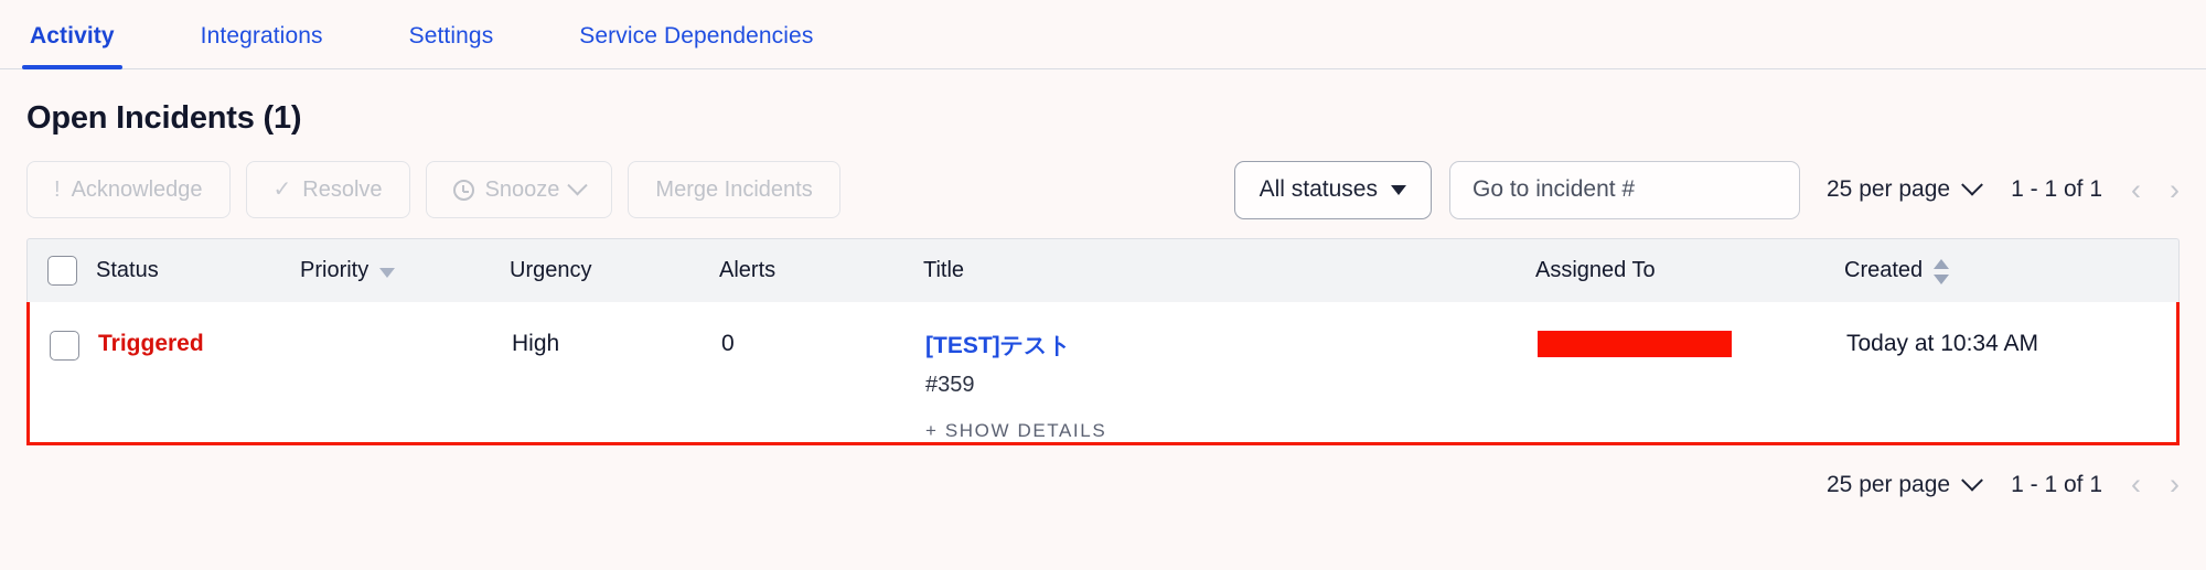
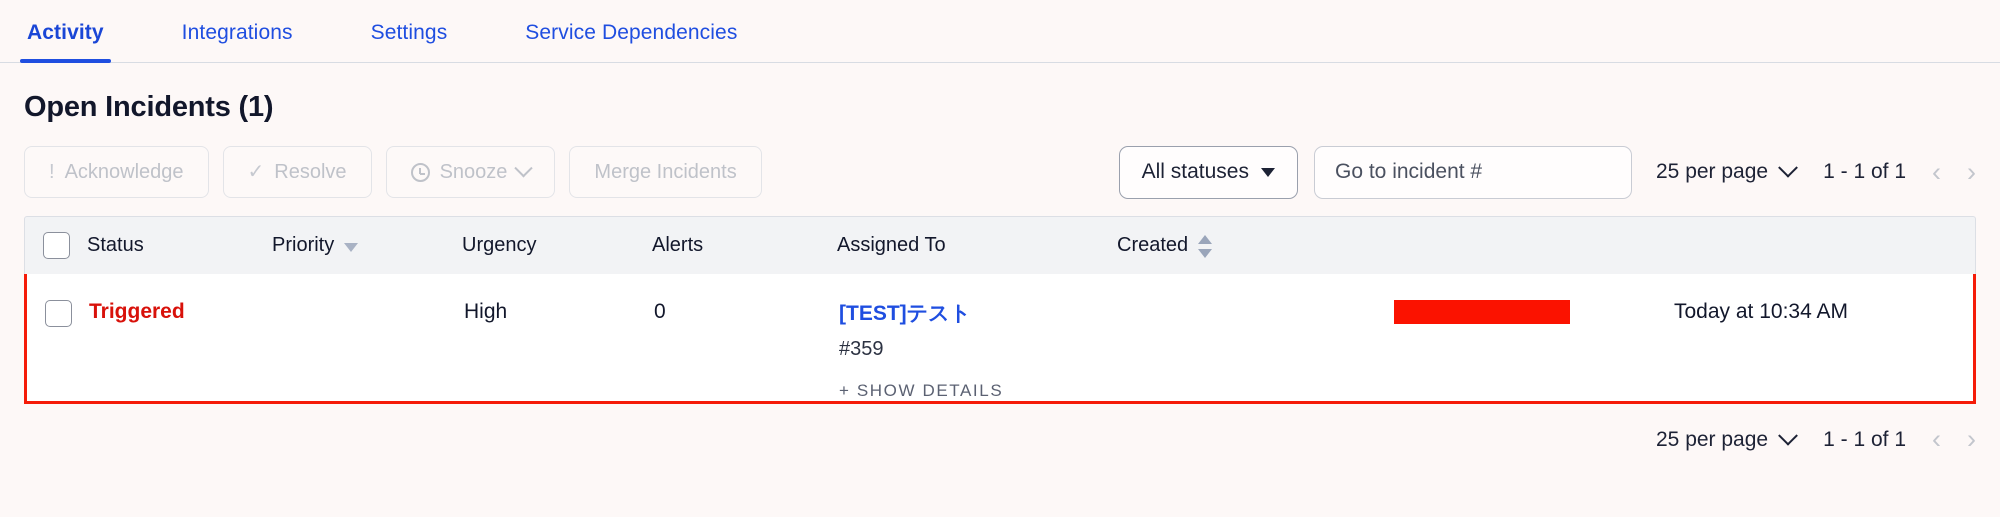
  Activity
  Integrations
  Settings
  Service Dependencies
  Open Incidents (1)
  !
  Acknowledge
  ✓
  Resolve
  Snooze
  Merge Incidents
  All statuses
  Go to incident #
  25 per page
  1 - 1 of 1
  ‹
  ›
  Status
  Priority
  Urgency
  Alerts
- Title
  Assigned To
  Created
  Triggered
  High
  0
  [TEST]テスト
  #359
  + SHOW DETAILS
  Today at 10:34 AM
  25 per page
  1 - 1 of 1
  ‹
  ›
